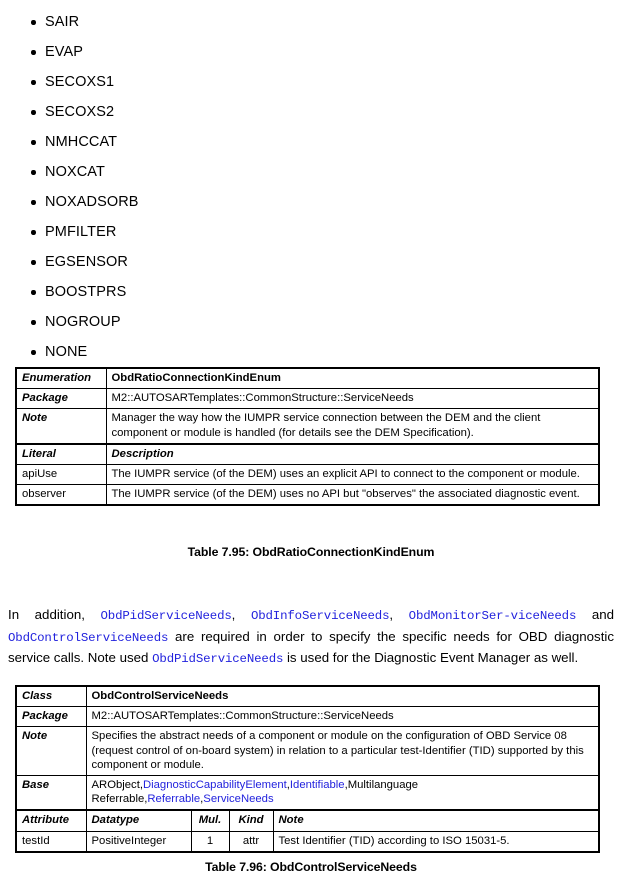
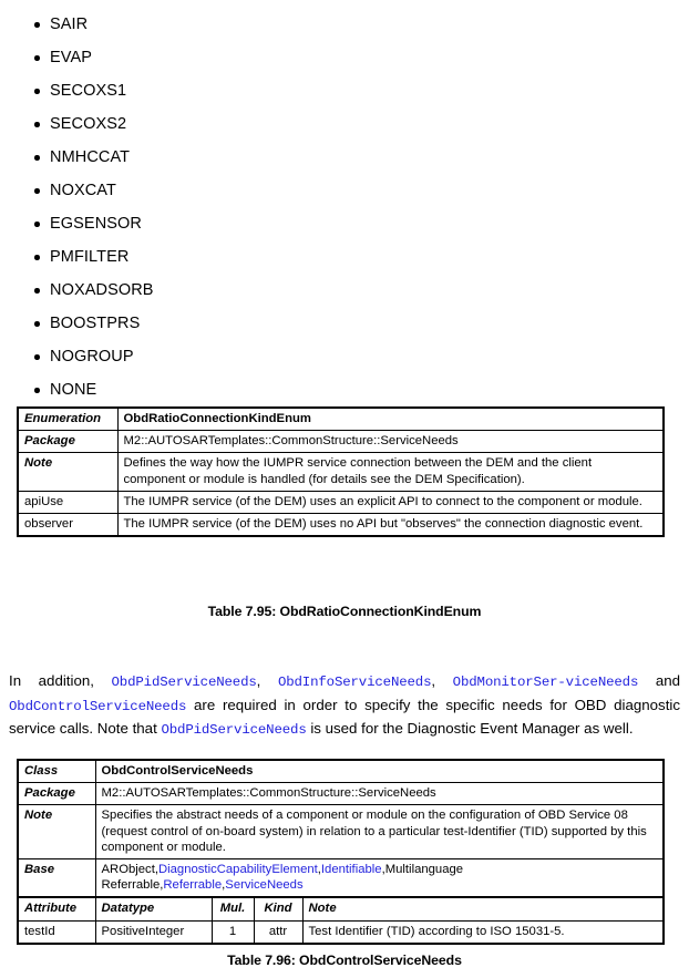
  SAIR
  EVAP
  SECOXS1
  SECOXS2
  NMHCCAT
  NOXCAT
- NOXADSORB
+ EGSENSOR
  PMFILTER
- EGSENSOR
+ NOXADSORB
  BOOSTPRS
  NOGROUP
  NONE
  Enumeration	ObdRatioConnectionKindEnum
  Package	M2::AUTOSARTemplates::CommonStructure::ServiceNeeds
- Note	Manager the way how the IUMPR service connection between the DEM and the client component or module is handled (for details see the DEM Specification).
+ Note	Defines the way how the IUMPR service connection between the DEM and the client component or module is handled (for details see the DEM Specification).
- Literal	Description
  apiUse	The IUMPR service (of the DEM) uses an explicit API to connect to the component or module.
- observer	The IUMPR service (of the DEM) uses no API but "observes" the associated diagnostic event.
+ observer	The IUMPR service (of the DEM) uses no API but "observes" the connection diagnostic event.
  Table 7.95: ObdRatioConnectionKindEnum
- In addition, ObdPidServiceNeeds, ObdInfoServiceNeeds, ObdMonitorSer-viceNeeds and ObdControlServiceNeeds are required in order to specify the specific needs for OBD diagnostic service calls. Note used ObdPidServiceNeeds is used for the Diagnostic Event Manager as well.
+ In addition, ObdPidServiceNeeds, ObdInfoServiceNeeds, ObdMonitorSer-viceNeeds and ObdControlServiceNeeds are required in order to specify the specific needs for OBD diagnostic service calls. Note that ObdPidServiceNeeds is used for the Diagnostic Event Manager as well.
  Class	ObdControlServiceNeeds
  Package	M2::AUTOSARTemplates::CommonStructure::ServiceNeeds
  Note	Specifies the abstract needs of a component or module on the configuration of OBD Service 08 (request control of on-board system) in relation to a particular test-Identifier (TID) supported by this component or module.
  Base	ARObject,DiagnosticCapabilityElement,Identifiable,Multilanguage Referrable,Referrable,ServiceNeeds
  Attribute	Datatype	Mul.	Kind	Note
  testId	PositiveInteger	1	attr	Test Identifier (TID) according to ISO 15031-5.
  Table 7.96: ObdControlServiceNeeds
